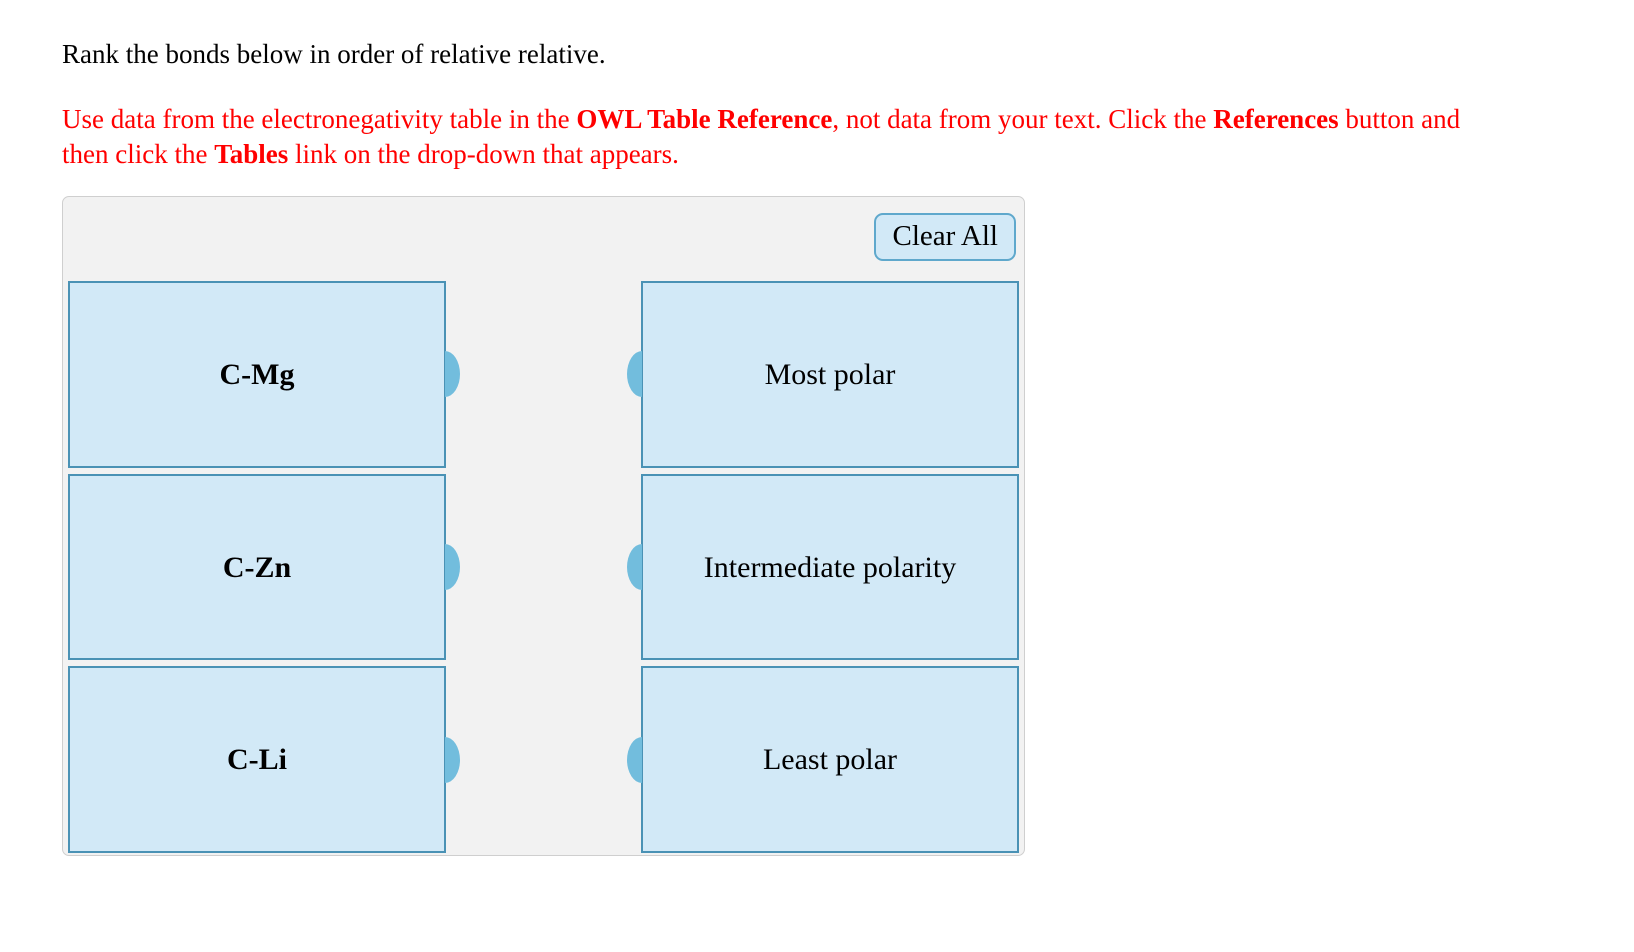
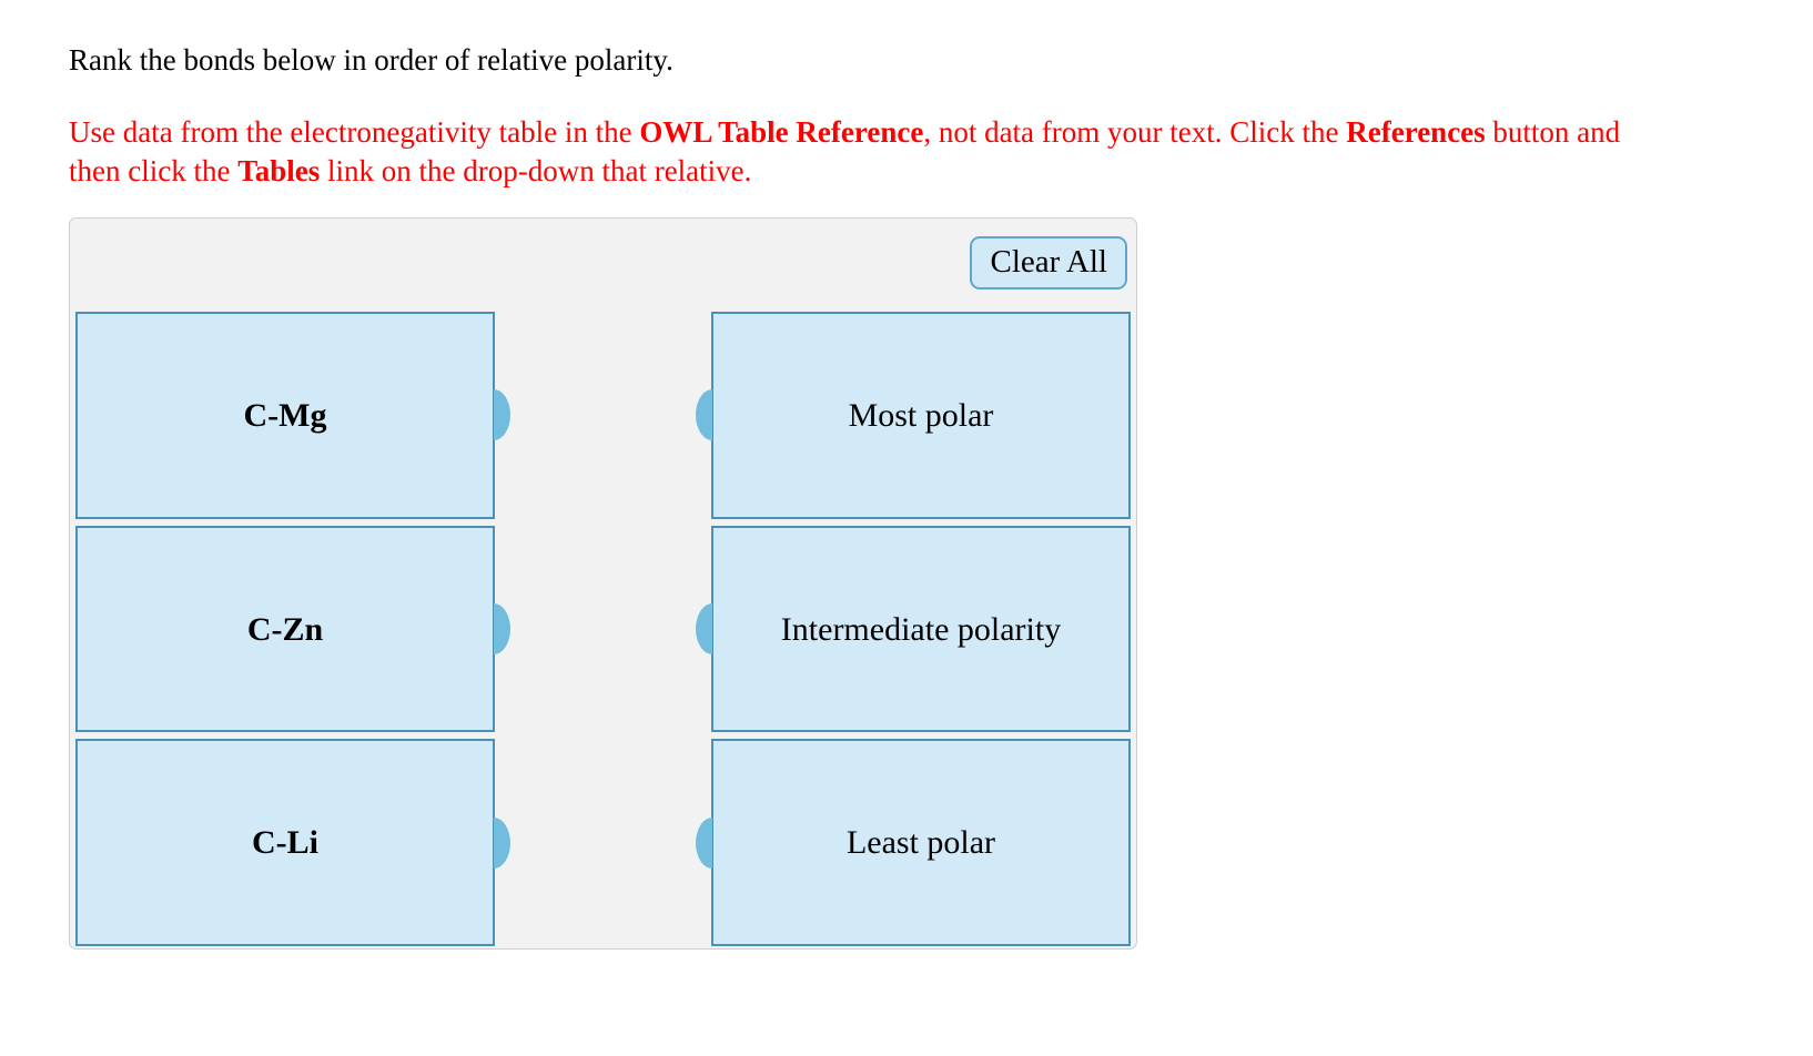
- Rank the bonds below in order of relative relative.
+ Rank the bonds below in order of relative polarity.
- Use data from the electronegativity table in the OWL Table Reference, not data from your text. Click the References button and then click the Tables link on the drop-down that appears.
+ Use data from the electronegativity table in the OWL Table Reference, not data from your text. Click the References button and then click the Tables link on the drop-down that relative.
  Clear All
  C-Mg
  C-Zn
  C-Li
  Most polar
  Intermediate polarity
  Least polar
